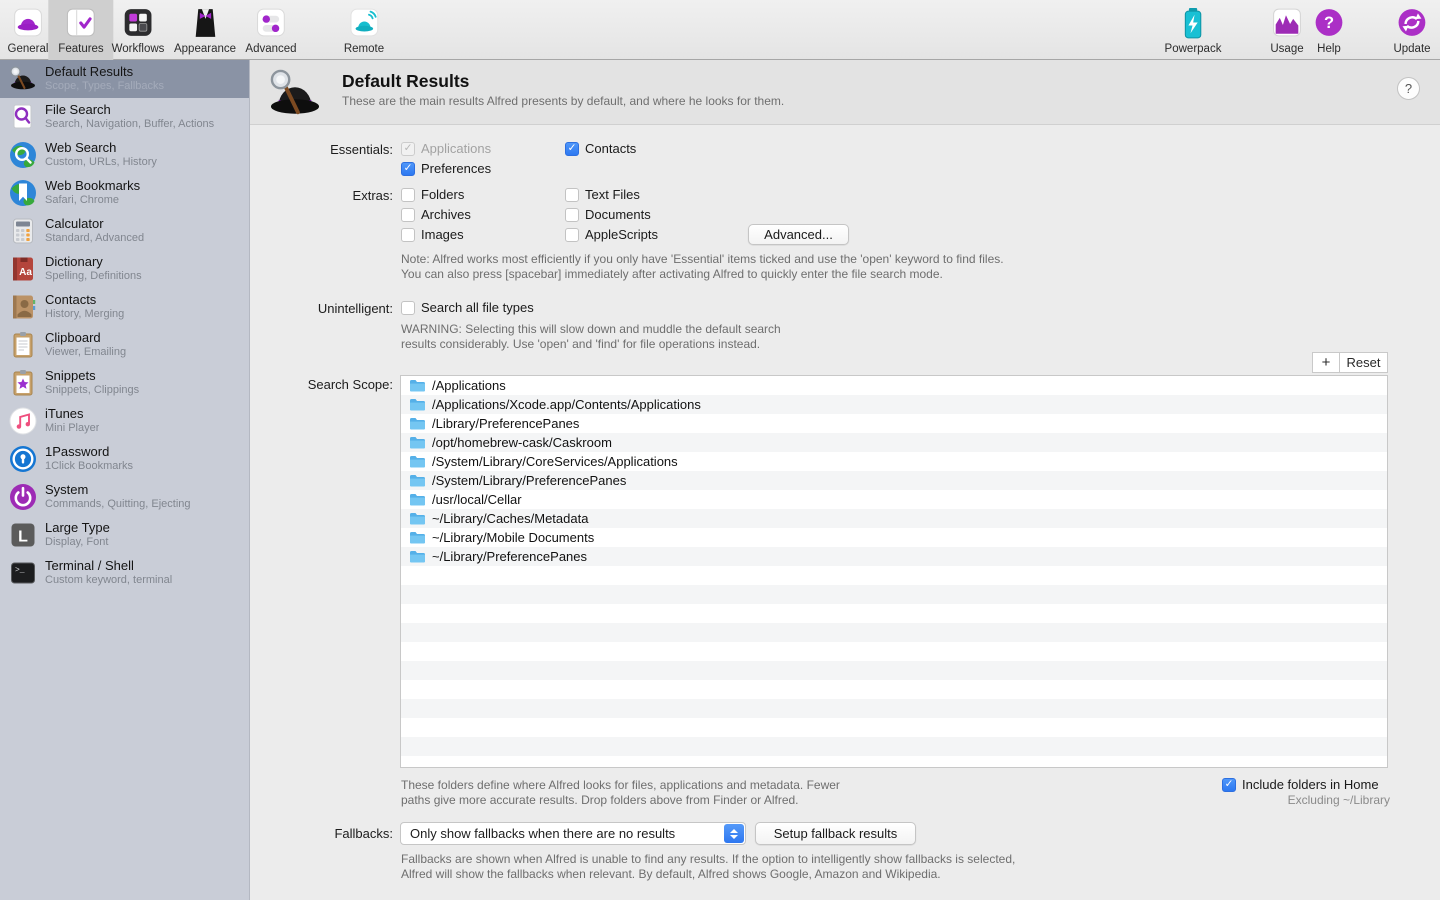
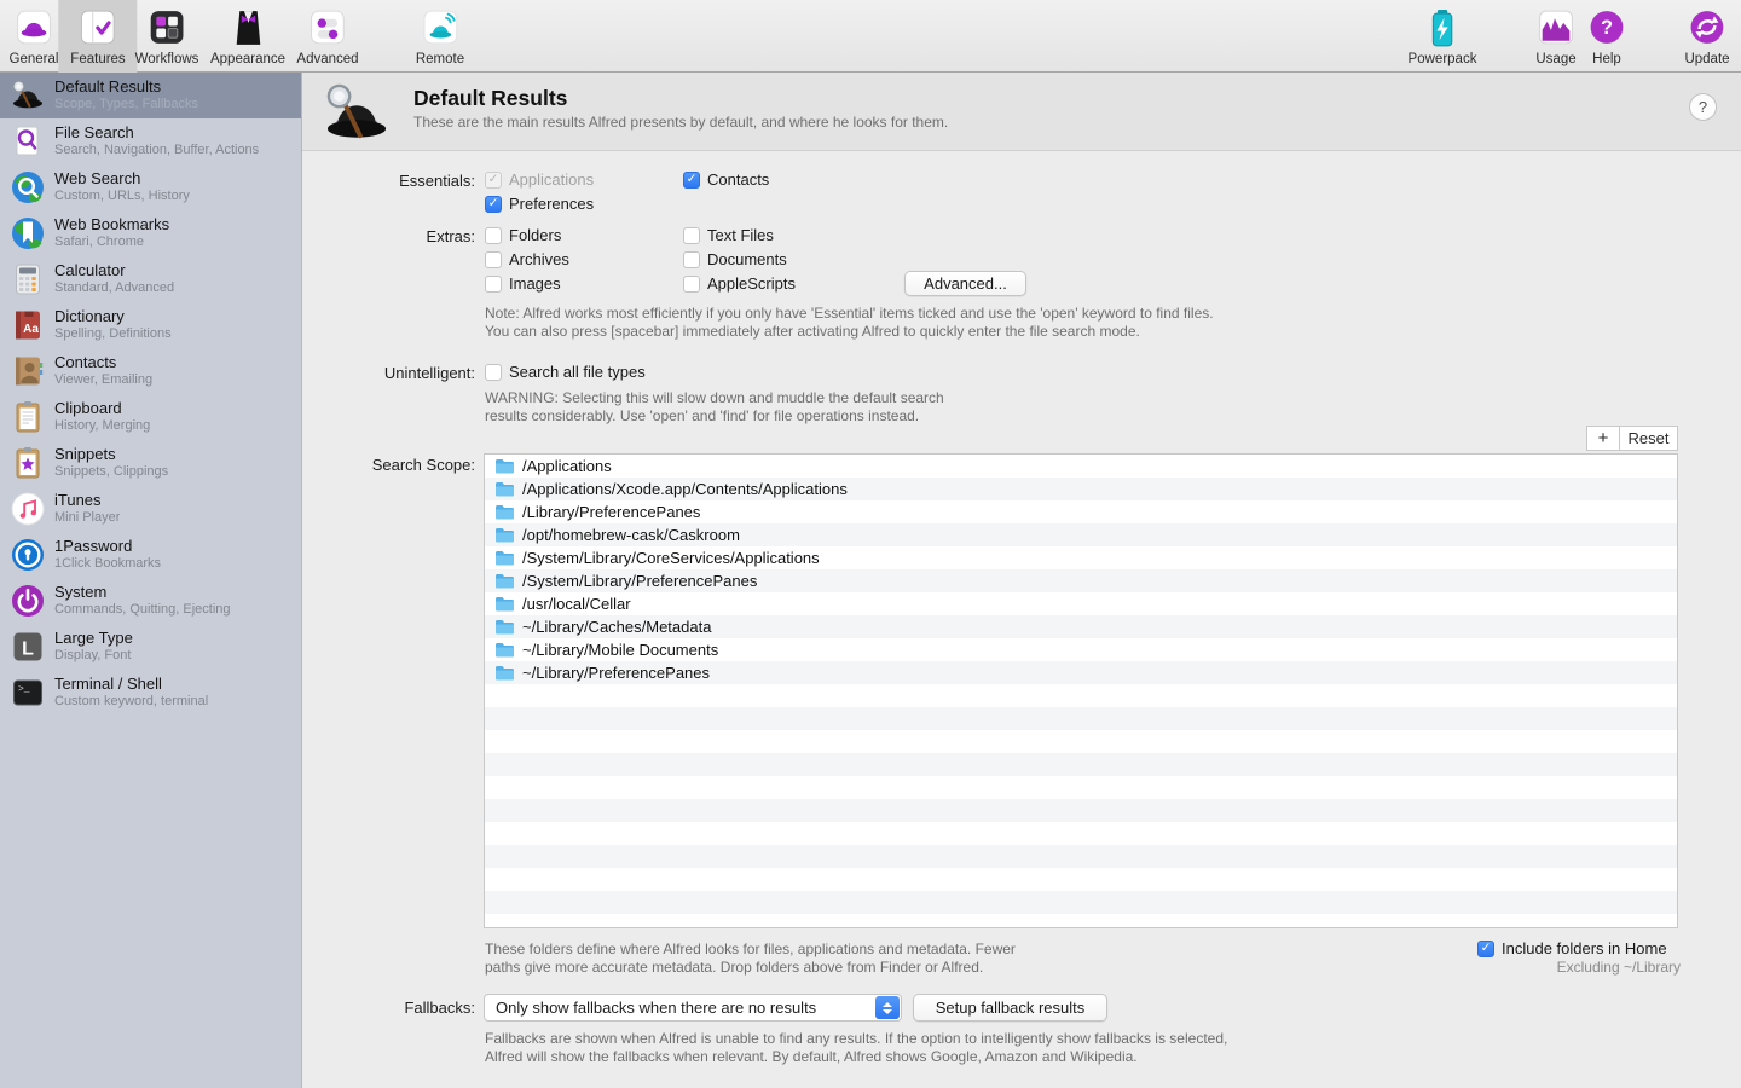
  General
  Features
  Workflows
  Appearance
  Advanced
  Remote
  Powerpack
  Usage
  ?
  Help
  Update
  Default Results
  Scope, Types, Fallbacks
  File Search
  Search, Navigation, Buffer, Actions
  Web Search
  Custom, URLs, History
  Web Bookmarks
  Safari, Chrome
  Calculator
  Standard, Advanced
  Aa
  Dictionary
  Spelling, Definitions
  Contacts
- History, Merging
+ Viewer, Emailing
  Clipboard
- Viewer, Emailing
+ History, Merging
  Snippets
  Snippets, Clippings
  iTunes
  Mini Player
  1Password
  1Click Bookmarks
  System
  Commands, Quitting, Ejecting
  L
  Large Type
  Display, Font
  >_
  Terminal / Shell
  Custom keyword, terminal
  Default Results
  These are the main results Alfred presents by default, and where he looks for them.
  ?
  Essentials:
  Applications
  Contacts
  Preferences
  Extras:
  Folders
  Text Files
  Archives
  Documents
  Images
  AppleScripts
  Advanced...
  Note: Alfred works most efficiently if you only have 'Essential' items ticked and use the 'open' keyword to find files.
  You can also press [spacebar] immediately after activating Alfred to quickly enter the file search mode.
  Unintelligent:
  Search all file types
  WARNING: Selecting this will slow down and muddle the default search
  results considerably. Use 'open' and 'find' for file operations instead.
  +
  Reset
  Search Scope:
  /Applications
  /Applications/Xcode.app/Contents/Applications
  /Library/PreferencePanes
  /opt/homebrew-cask/Caskroom
  /System/Library/CoreServices/Applications
  /System/Library/PreferencePanes
  /usr/local/Cellar
  ~/Library/Caches/Metadata
  ~/Library/Mobile Documents
  ~/Library/PreferencePanes
  These folders define where Alfred looks for files, applications and metadata. Fewer
- paths give more accurate results. Drop folders above from Finder or Alfred.
+ paths give more accurate metadata. Drop folders above from Finder or Alfred.
  Include folders in Home
  Excluding ~/Library
  Fallbacks:
  Only show fallbacks when there are no results
  Setup fallback results
  Fallbacks are shown when Alfred is unable to find any results. If the option to intelligently show fallbacks is selected,
  Alfred will show the fallbacks when relevant. By default, Alfred shows Google, Amazon and Wikipedia.
